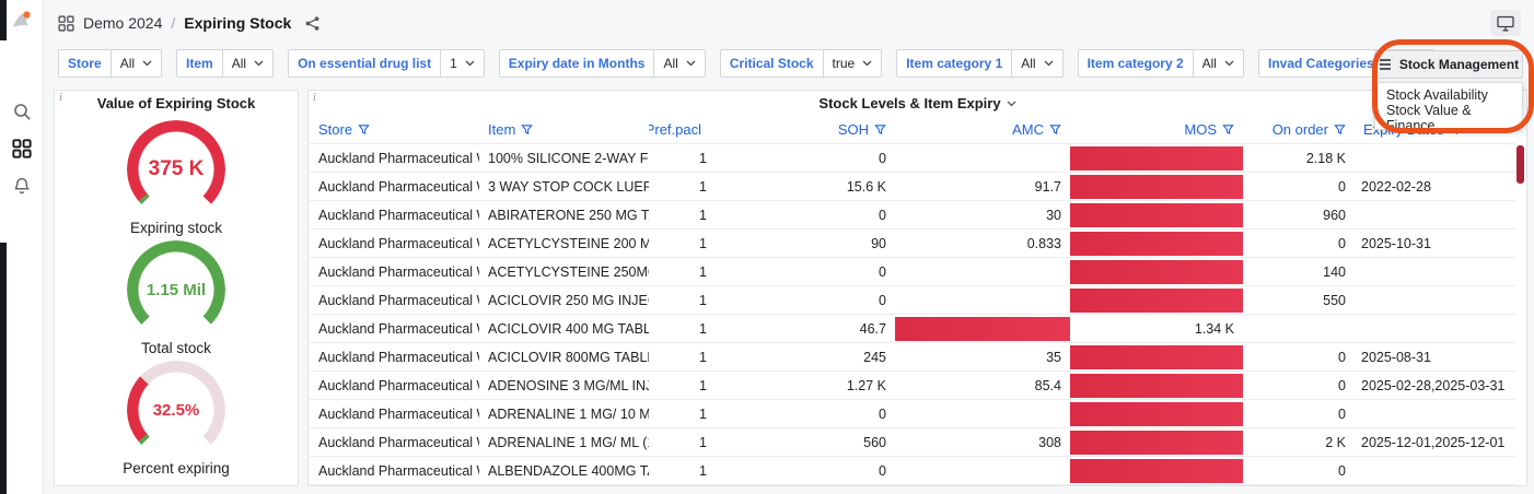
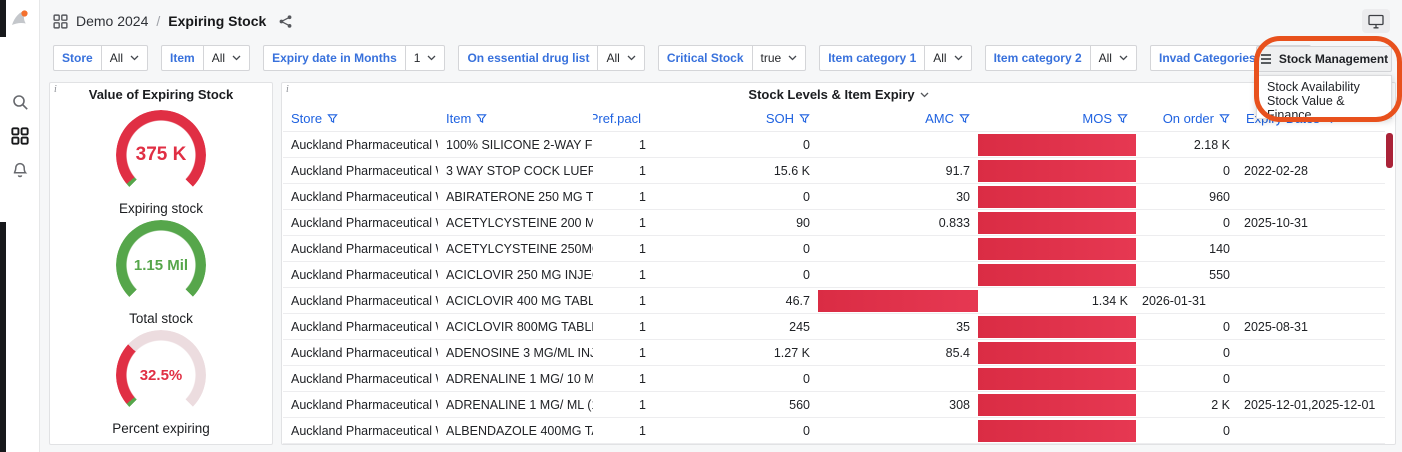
  Demo 2024
  /
  Expiring Stock
  Store
  All
  Item
  All
- On essential drug list
+ Expiry date in Months
  1
- Expiry date in Months
+ On essential drug list
  All
  Critical Stock
  true
  Item category 1
  All
  Item category 2
  All
  Invad Categories
  i
  Value of Expiring Stock
  375 K
  Expiring stock
  1.15 Mil
  Total stock
  32.5%
  Percent expiring
  i
  Stock Levels & Item Expiry
  Store
  Item
  Pref.pacl
  SOH
  AMC
  MOS
  On order
  Auckland Pharmaceutical
  100% SILICONE 2-WAY F
  1
  0
  2.18 K
  Auckland Pharmaceutical
  3 WAY STOP COCK LUER
  1
  15.6 K
  91.7
  0
  2022-02-28
  Auckland Pharmaceutical
  ABIRATERONE 250 MG T
  1
  0
  30
  960
  Auckland Pharmaceutical
  ACETYLCYSTEINE 200 M
  1
  90
  0.833
  0
  2025-10-31
  Auckland Pharmaceutical
  ACETYLCYSTEINE 250M
  1
  0
  140
  Auckland Pharmaceutical
  ACICLOVIR 250 MG INJE
  1
  0
  550
  Auckland Pharmaceutical
  ACICLOVIR 400 MG TABL
  1
  46.7
  1.34 K
+ 2026-01-31
  Auckland Pharmaceutical
  ACICLOVIR 800MG TABL
  1
  245
  35
  0
  2025-08-31
  Auckland Pharmaceutical
  ADENOSINE 3 MG/ML IN
  1
  1.27 K
  85.4
  0
- 2025-02-28,2025-03-31
  Auckland Pharmaceutical
  ADRENALINE 1 MG/ 10 M
  1
  0
  0
  Auckland Pharmaceutical
  ADRENALINE 1 MG/ ML (
  1
  560
  308
  2 K
  2025-12-01,2025-12-01
  Auckland Pharmaceutical
  ALBENDAZOLE 400MG T
  1
  0
  0
  Stock Management
  Stock Availability
  Stock Value & Finance
